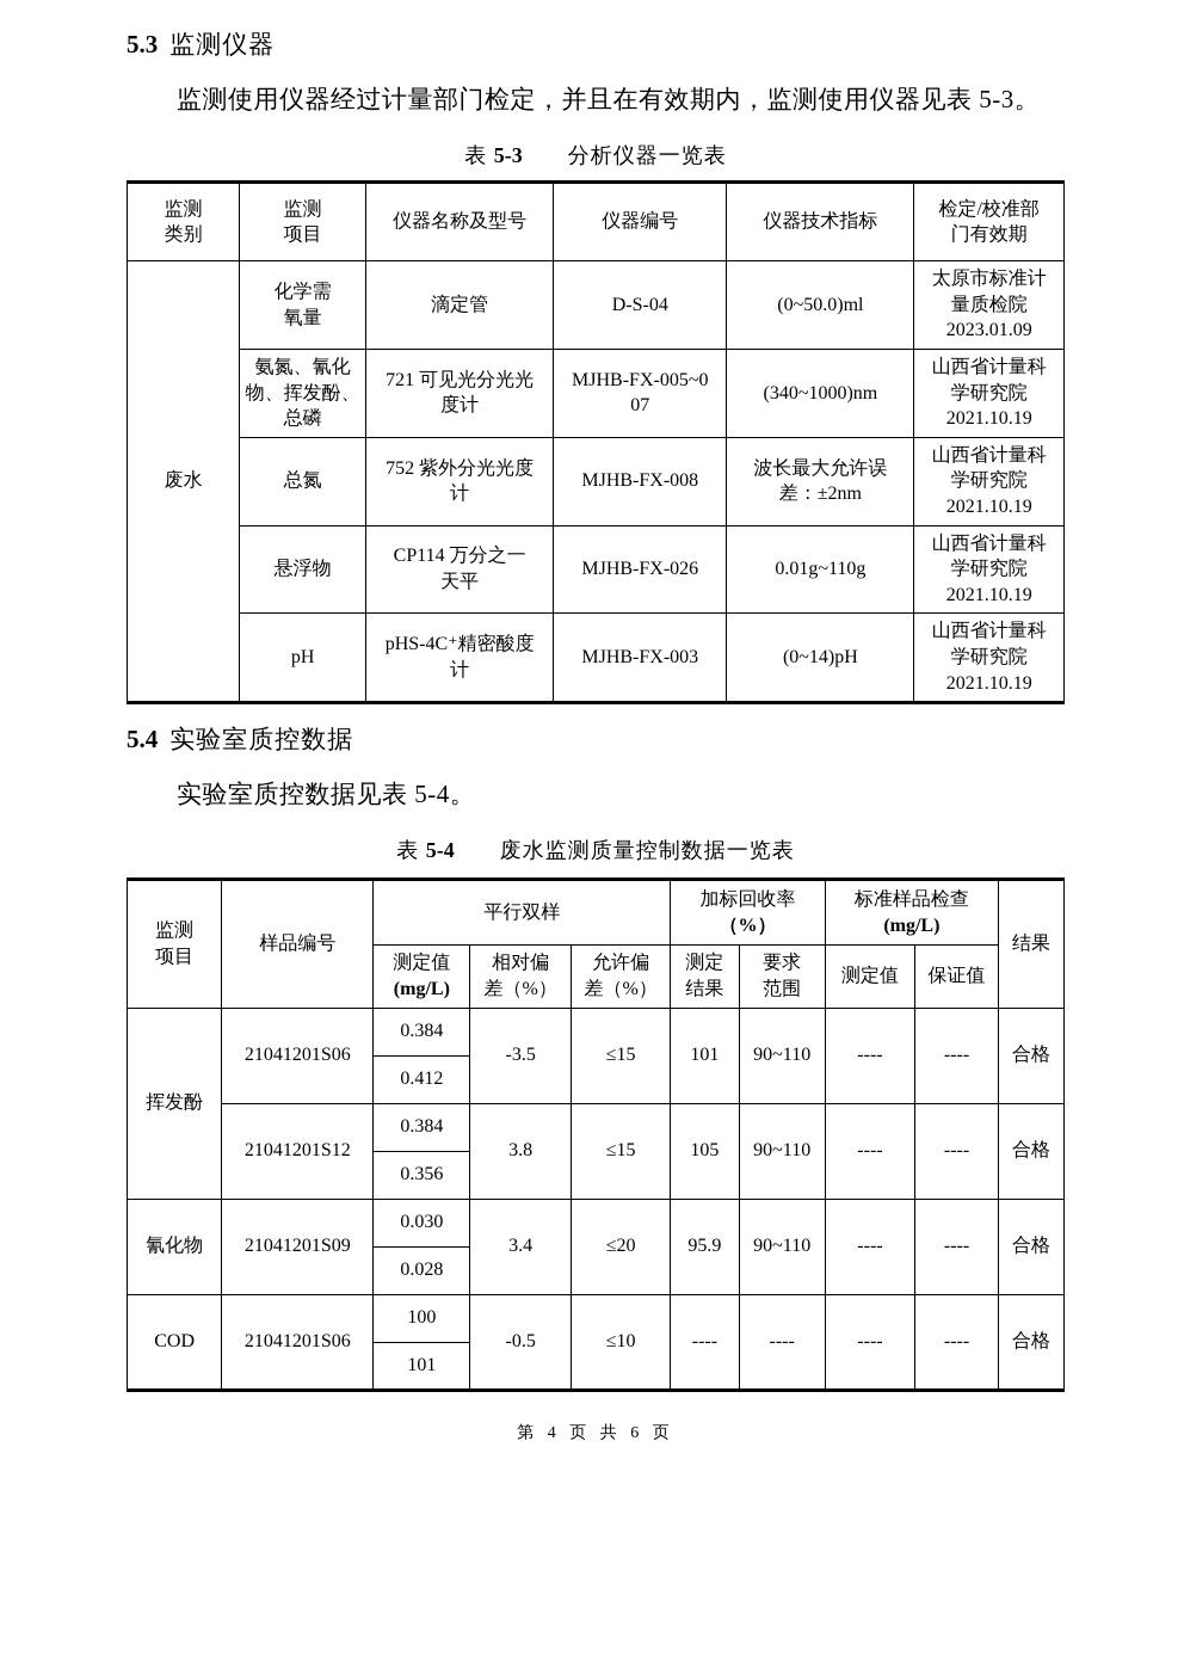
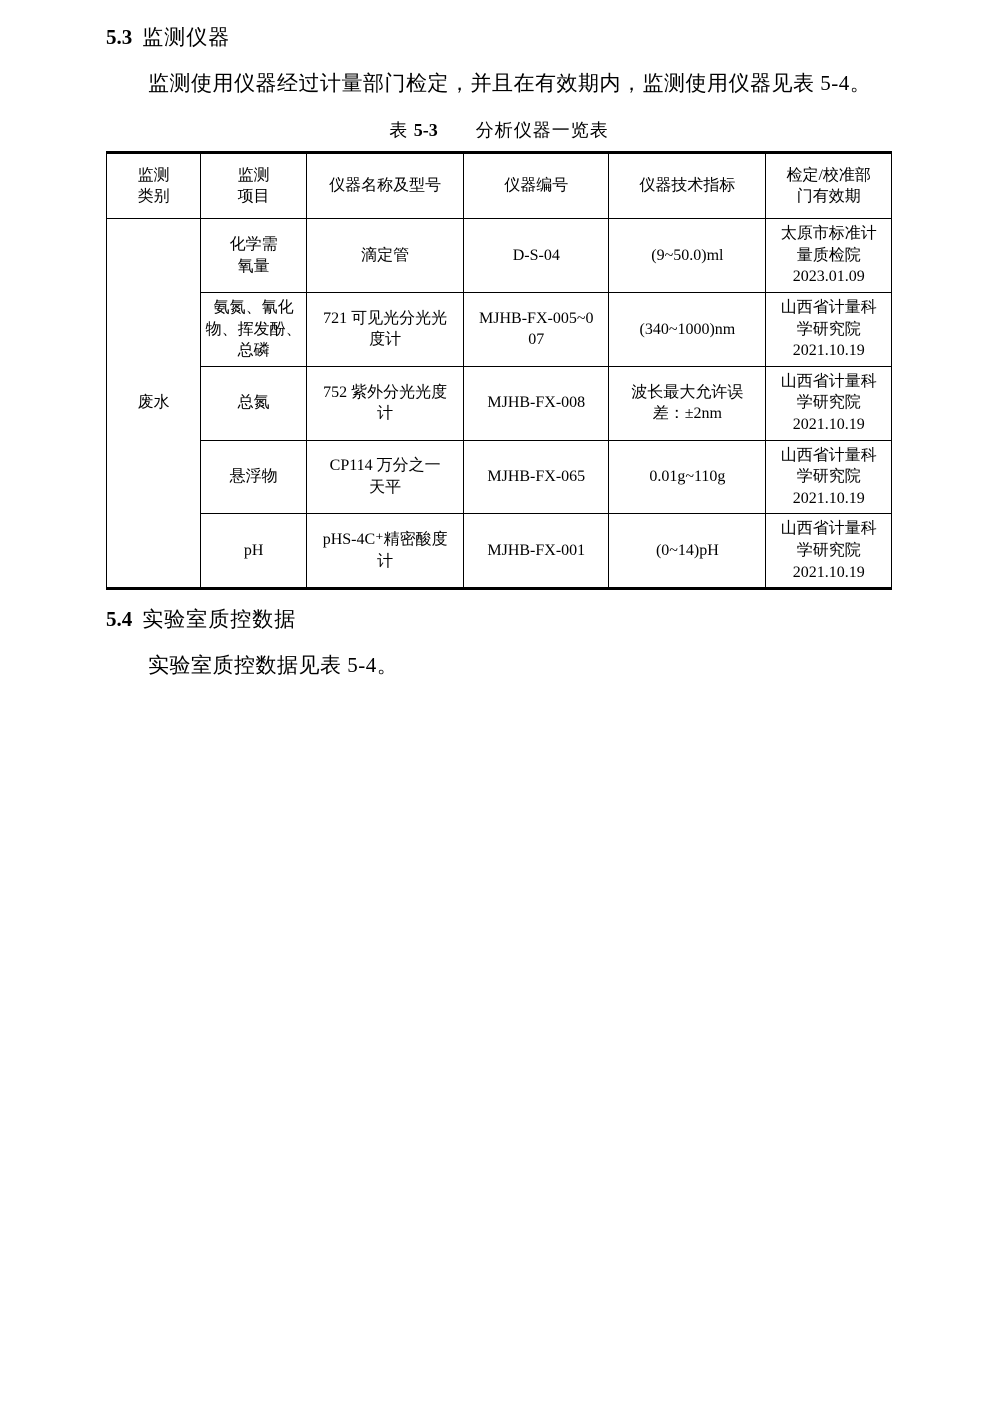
  5.3 监测仪器
- 监测使用仪器经过计量部门检定，并且在有效期内，监测使用仪器见表 5-3。
+ 监测使用仪器经过计量部门检定，并且在有效期内，监测使用仪器见表 5-4。
  表 5-3 分析仪器一览表
  监测 类别	监测 项目	仪器名称及型号	仪器编号	仪器技术指标	检定/校准部 门有效期
- 废水	化学需 氧量	滴定管	D-S-04	(0~50.0)ml	太原市标准计 量质检院 2023.01.09
+ 废水	化学需 氧量	滴定管	D-S-04	(9~50.0)ml	太原市标准计 量质检院 2023.01.09
  氨氮、氰化 物、挥发酚、 总磷	721 可见光分光光 度计	MJHB-FX-005~0 07	(340~1000)nm	山西省计量科 学研究院 2021.10.19
  总氮	752 紫外分光光度 计	MJHB-FX-008	波长最大允许误 差：±2nm	山西省计量科 学研究院 2021.10.19
- 悬浮物	CP114 万分之一 天平	MJHB-FX-026	0.01g~110g	山西省计量科 学研究院 2021.10.19
+ 悬浮物	CP114 万分之一 天平	MJHB-FX-065	0.01g~110g	山西省计量科 学研究院 2021.10.19
- pH	pHS-4C⁺精密酸度 计	MJHB-FX-003	(0~14)pH	山西省计量科 学研究院 2021.10.19
+ pH	pHS-4C⁺精密酸度 计	MJHB-FX-001	(0~14)pH	山西省计量科 学研究院 2021.10.19
  5.4 实验室质控数据
  实验室质控数据见表 5-4。
- 表 5-4 废水监测质量控制数据一览表
- 监测 项目	样品编号	平行双样	加标回收率 （%）	标准样品检查 (mg/L)	结果
- 测定值 (mg/L)	相对偏 差（%）	允许偏 差（%）	测定 结果	要求 范围	测定值	保证值
- 挥发酚	21041201S06	0.384	-3.5	≤15	101	90~110	----	----	合格
- 0.412
- 21041201S12	0.384	3.8	≤15	105	90~110	----	----	合格
- 0.356
- 氰化物	21041201S09	0.030	3.4	≤20	95.9	90~110	----	----	合格
- 0.028
- COD	21041201S06	100	-0.5	≤10	----	----	----	----	合格
- 101
- 第 4 页 共 6 页
